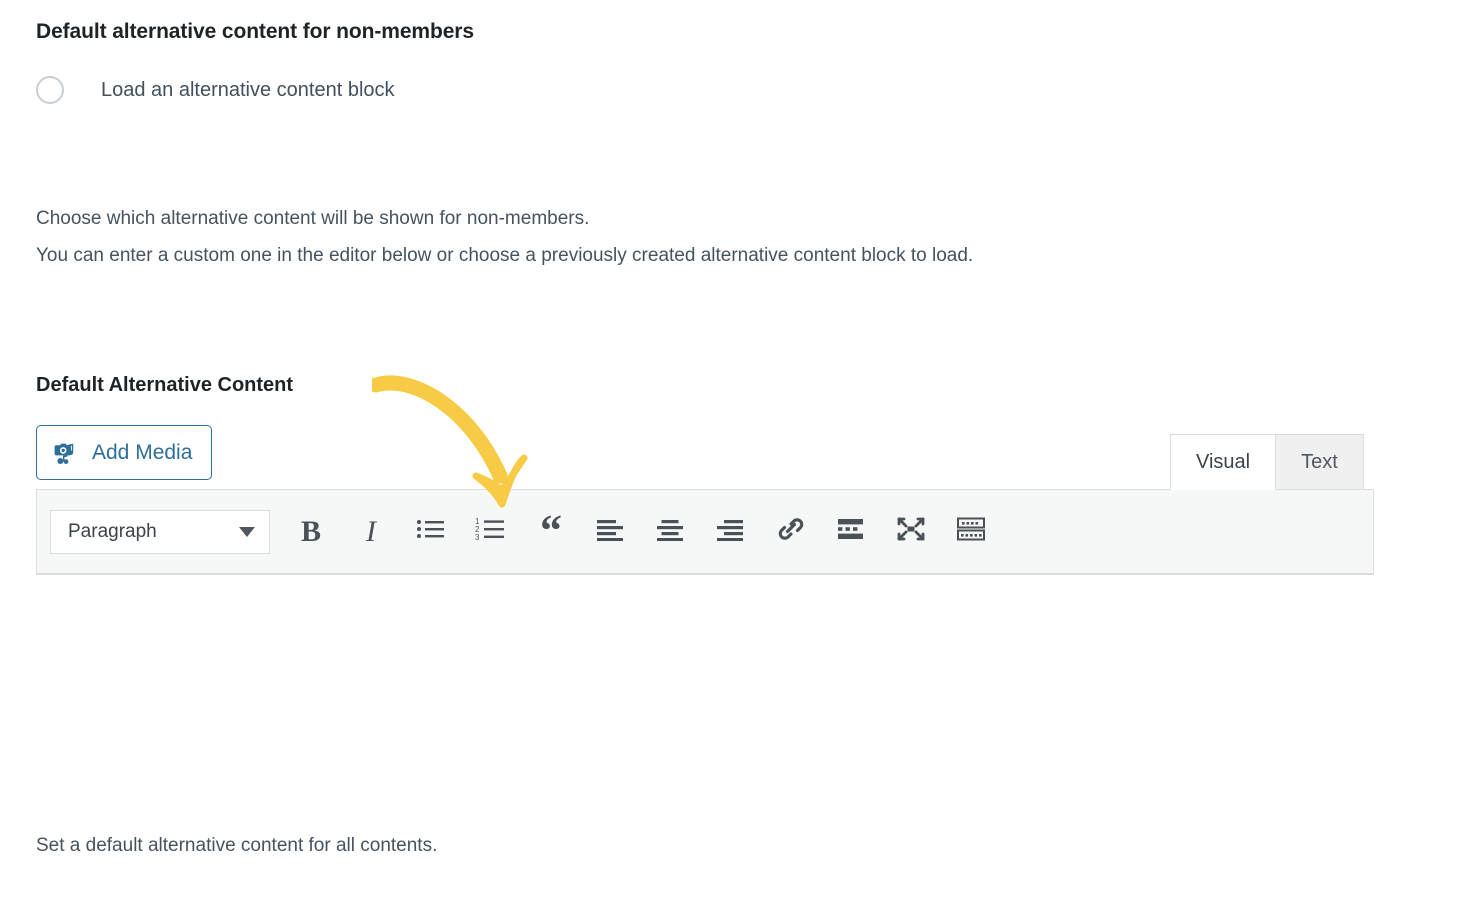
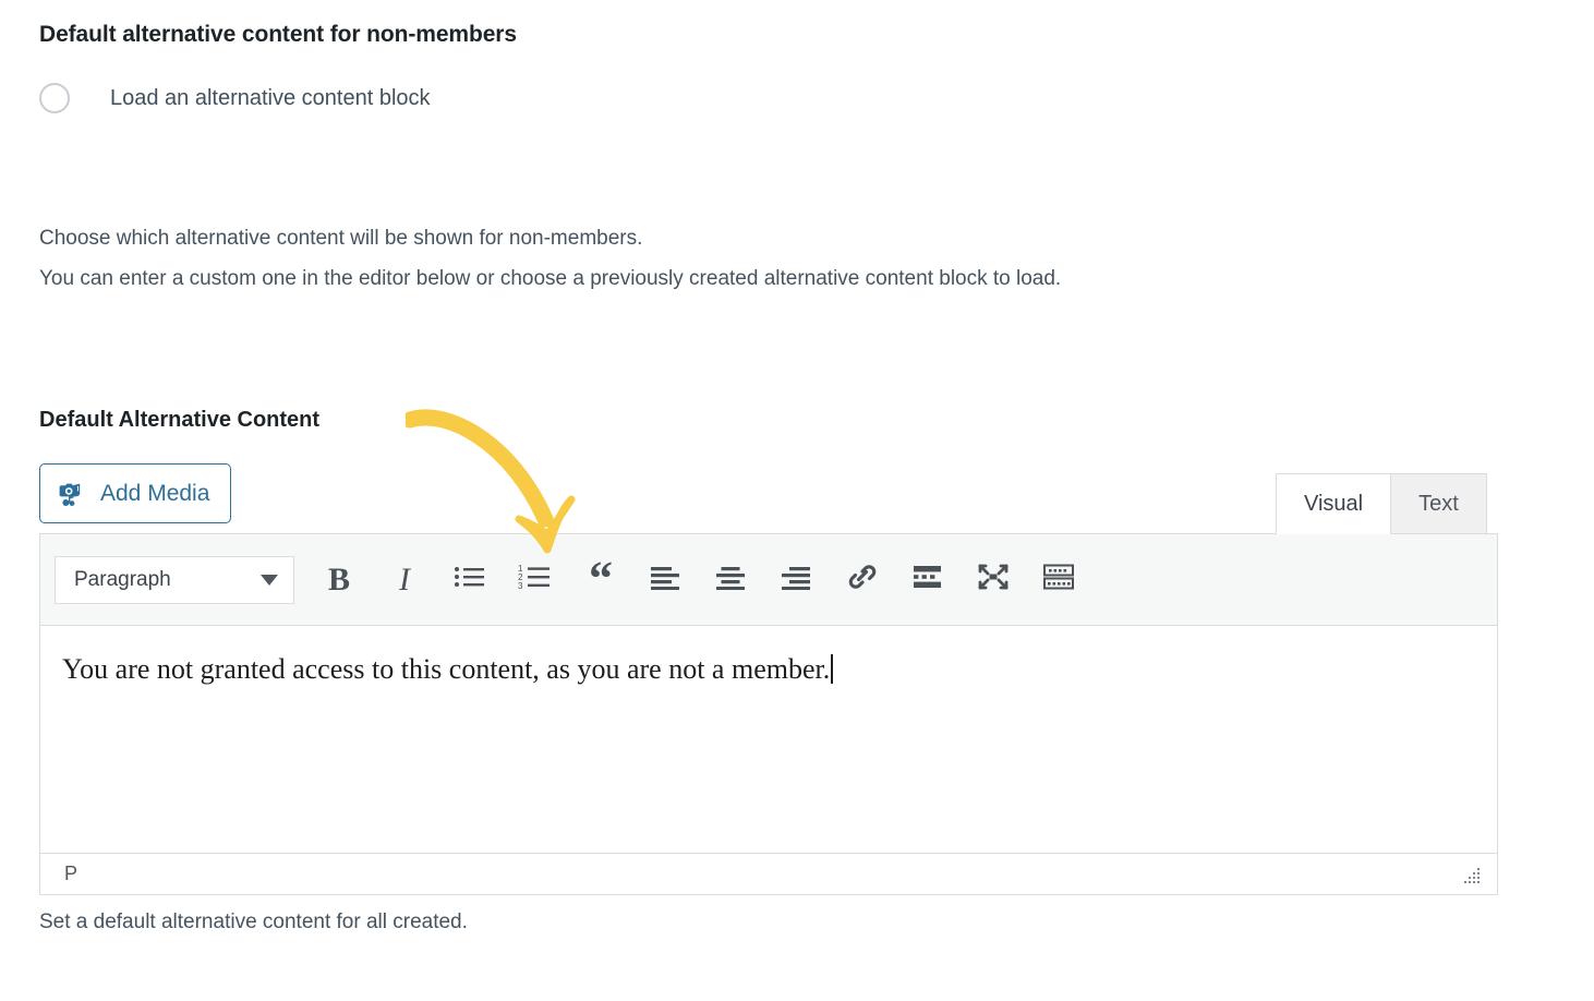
  Default alternative content for non-members
  Load an alternative content block
  Choose which alternative content will be shown for non-members.
  You can enter a custom one in the editor below or choose a previously created alternative content block to load.
  Default Alternative Content
  Add Media
  Visual
  Text
  Paragraph
  B
  I
  1
  2
  3
  “
+ You are not granted access to this content, as you are not a member.
+ P
- Set a default alternative content for all contents.
+ Set a default alternative content for all created.
